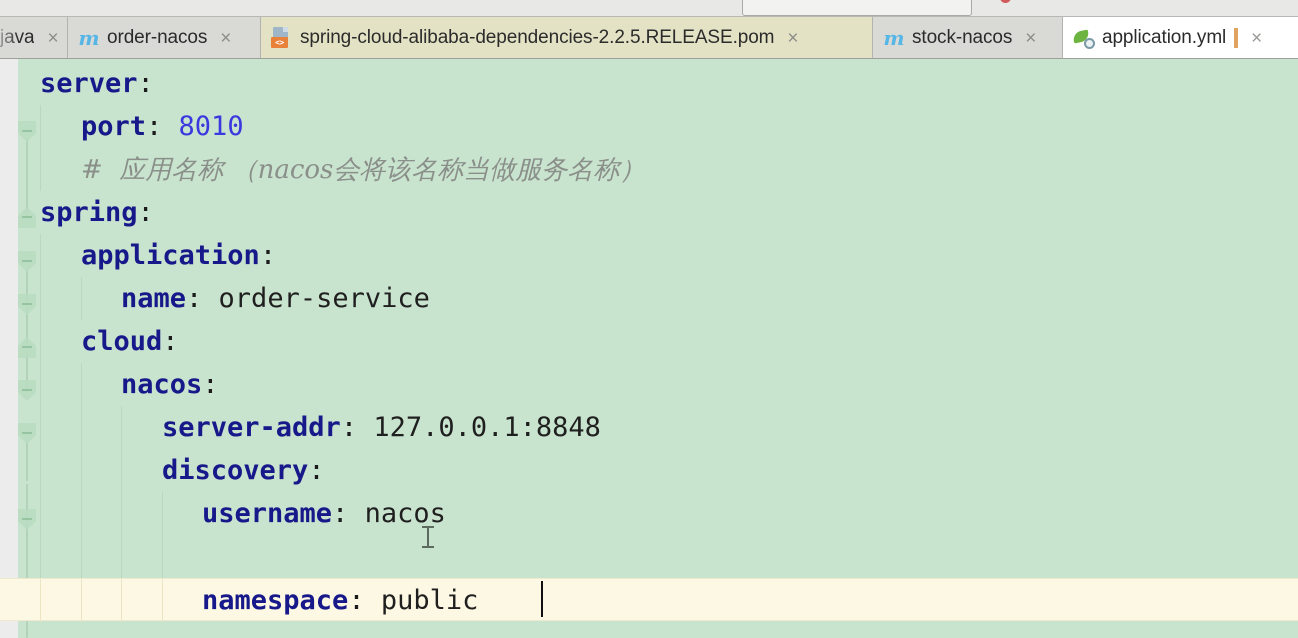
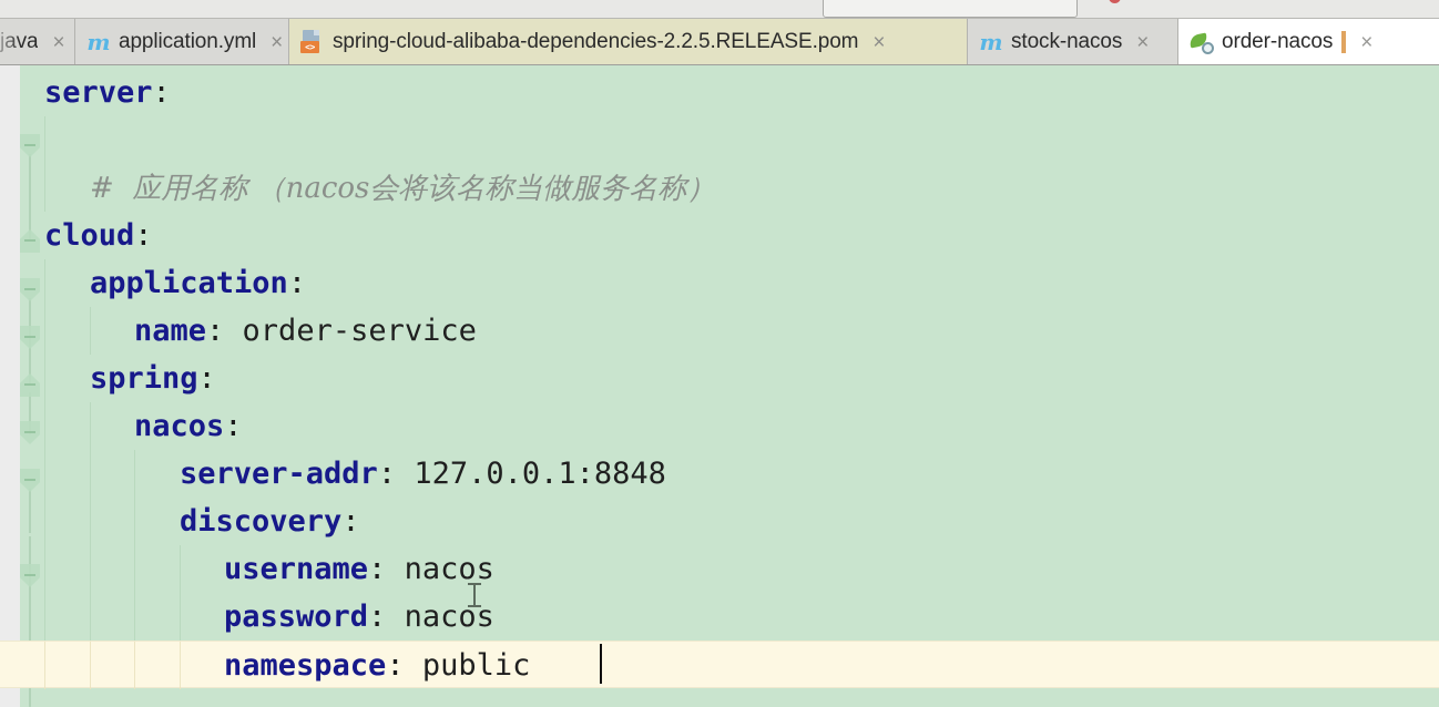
  java
  ×
  m
- order-nacos
+ application.yml
  ×
  <>
  spring-cloud-alibaba-dependencies-2.2.5.RELEASE.pom
  ×
  m
  stock-nacos
  ×
- application.yml
+ order-nacos
  ×
  server:
- port: 8010
  # 应用名称 （nacos会将该名称当做服务名称）
- spring:
+ cloud:
  application:
  name: order-service
- cloud:
+ spring:
  nacos:
  server-addr: 127.0.0.1:8848
  discovery:
  username: nacos
+ password: nacos
  namespace: public
